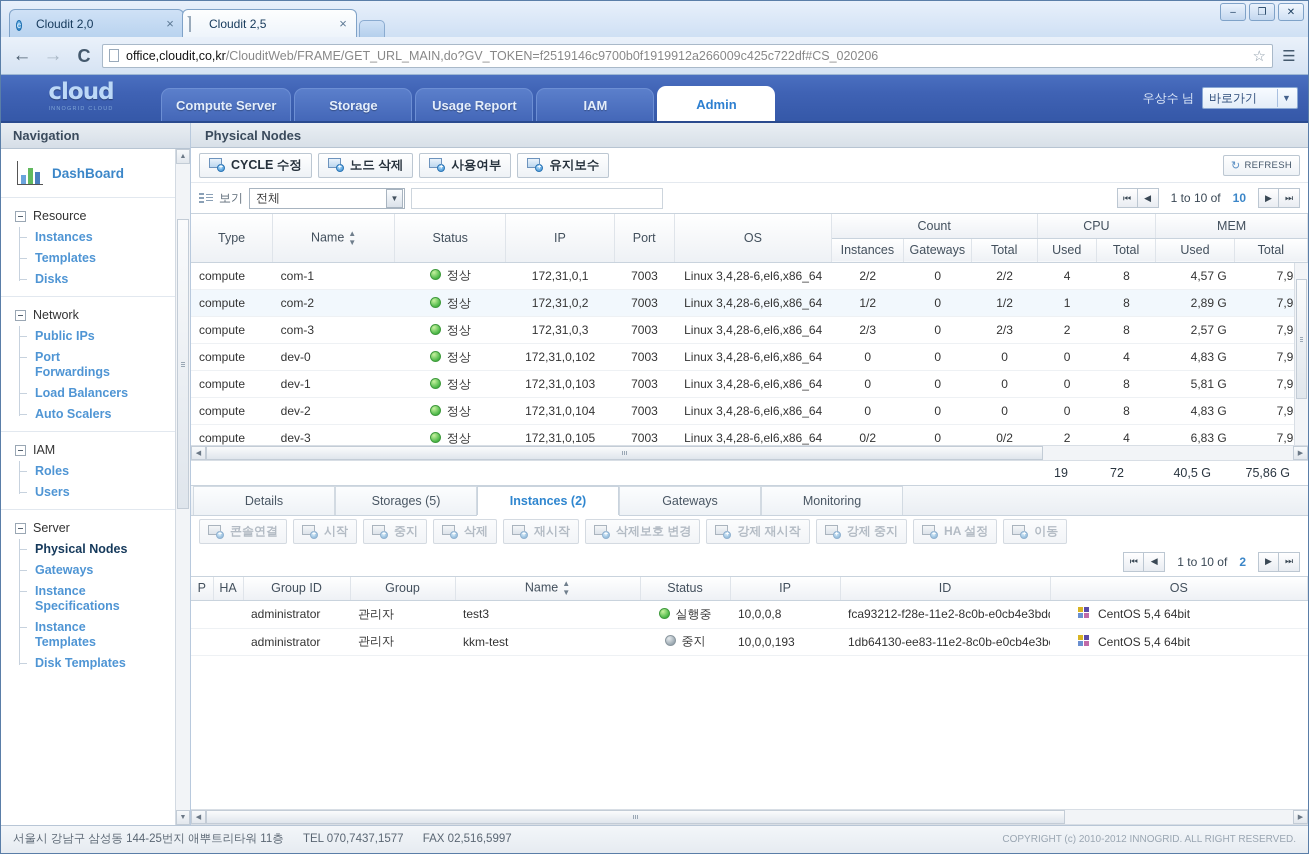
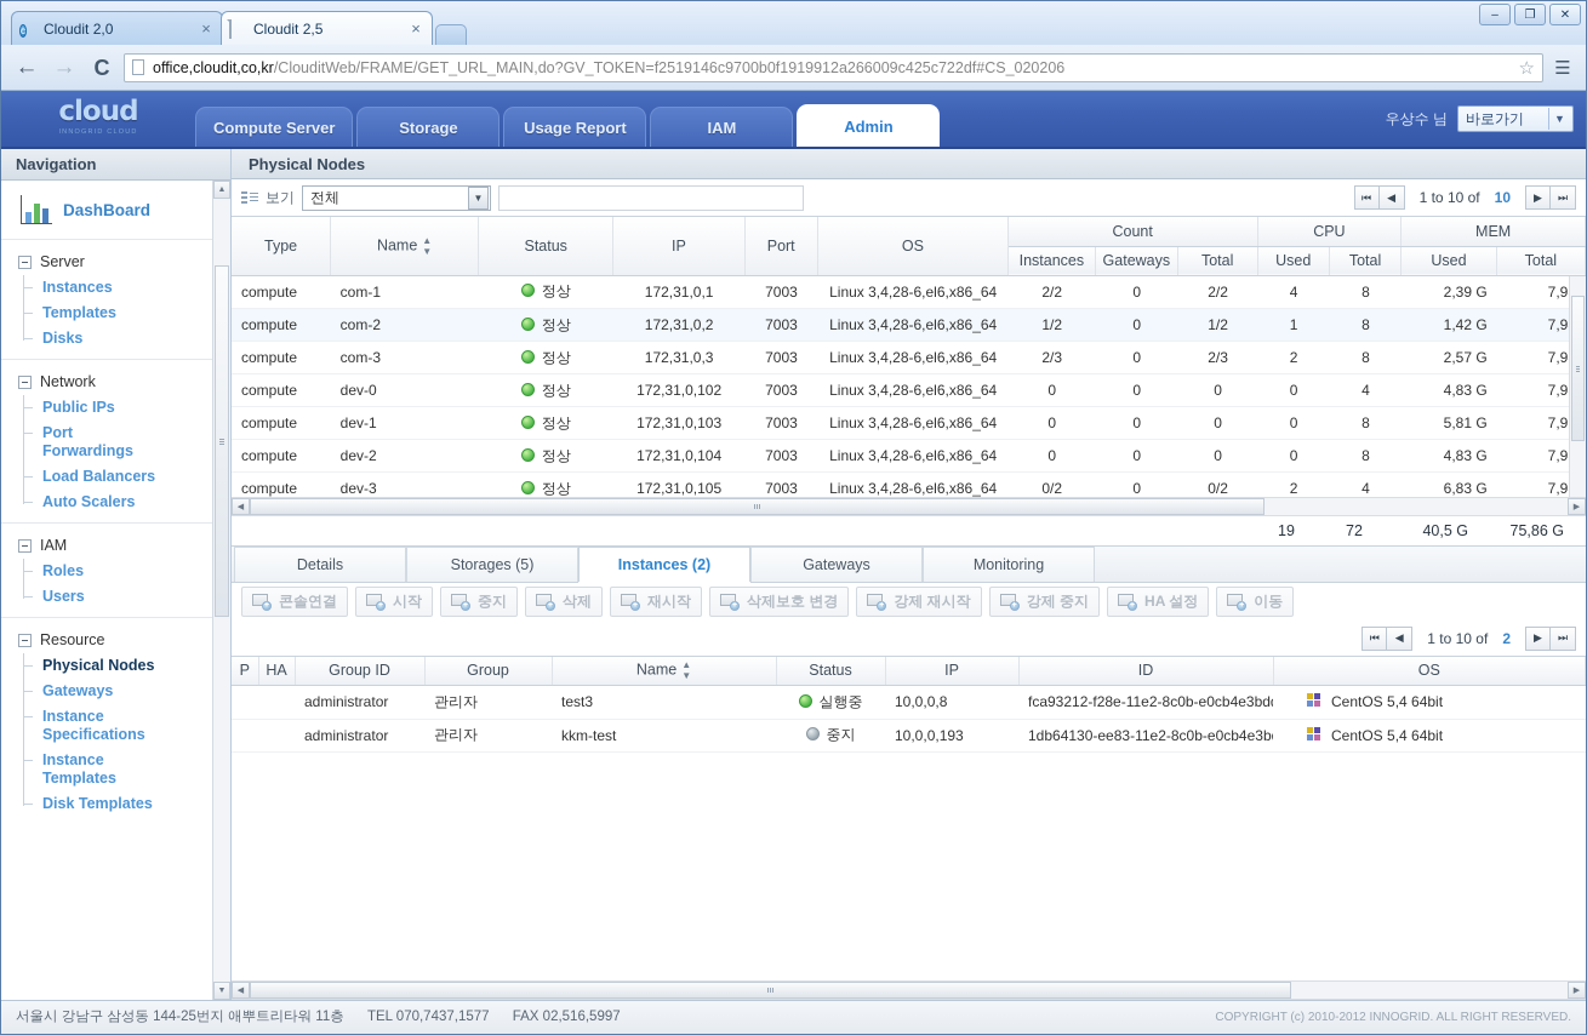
  c
  Cloudit 2,0
  ×
  Cloudit 2,5
  ×
  –
  ❐
  ✕
  ←
  →
  C
  office,cloudit,co,kr
  /ClouditWeb/FRAME/GET_URL_MAIN,do?GV_TOKEN=f2519146c9700b0f1919912a266009c425c722df#CS_020206
  ☆
  ☰
  cloud
  Compute Server
  Storage
  Usage Report
  IAM
  Admin
  우상수 님
  바로가기
  ▼
  Navigation
  DashBoard
- Resource
+ Server
  Instances
  Templates
  Disks
  Network
  Public IPs
  Port Forwardings
  Load Balancers
  Auto Scalers
  IAM
  Roles
  Users
- Server
+ Resource
  Physical Nodes
  Gateways
  Instance Specifications
  Instance Templates
  Disk Templates
  Physical Nodes
- CYCLE 수정
- 노드 삭제
- 사용여부
- 유지보수
- ↻
- REFRESH
  보기
  전체
  ▼
  ⏮
  ◀
  1 to 10 of
  10
  ▶
  ⏭
  Type	Name ▲▼	Status	IP	Port	OS	Count	CPU	MEM
  Instances	Gateways	Total	Used	Total	Used	Total
- compute	com-1	정상	172,31,0,1	7003	Linux 3,4,28-6,el6,x86_64	2/2	0	2/2	4	8	4,57 G	7,9
+ compute	com-1	정상	172,31,0,1	7003	Linux 3,4,28-6,el6,x86_64	2/2	0	2/2	4	8	2,39 G	7,9
- compute	com-2	정상	172,31,0,2	7003	Linux 3,4,28-6,el6,x86_64	1/2	0	1/2	1	8	2,89 G	7,9
+ compute	com-2	정상	172,31,0,2	7003	Linux 3,4,28-6,el6,x86_64	1/2	0	1/2	1	8	1,42 G	7,9
  compute	com-3	정상	172,31,0,3	7003	Linux 3,4,28-6,el6,x86_64	2/3	0	2/3	2	8	2,57 G	7,9
  compute	dev-0	정상	172,31,0,102	7003	Linux 3,4,28-6,el6,x86_64	0	0	0	0	4	4,83 G	7,9
  compute	dev-1	정상	172,31,0,103	7003	Linux 3,4,28-6,el6,x86_64	0	0	0	0	8	5,81 G	7,9
  compute	dev-2	정상	172,31,0,104	7003	Linux 3,4,28-6,el6,x86_64	0	0	0	0	8	4,83 G	7,9
  compute	dev-3	정상	172,31,0,105	7003	Linux 3,4,28-6,el6,x86_64	0/2	0	0/2	2	4	6,83 G	7,9
  19
  72
  40,5 G
  75,86 G
  Details
  Storages (5)
  Instances (2)
  Gateways
  Monitoring
  콘솔연결
  시작
  중지
  삭제
  재시작
  삭제보호 변경
  강제 재시작
  강제 중지
  HA 설정
  이동
  ⏮
  ◀
  1 to 10 of
  2
  ▶
  ⏭
  P	HA	Group ID	Group	Name ▲▼	Status	IP	ID	OS
  		administrator	관리자	test3	실행중	10,0,0,8	fca93212-f28e-11e2-8c0b-e0cb4e3bd	CentOS 5,4 64bit
  		administrator	관리자	kkm-test	중지	10,0,0,193	1db64130-ee83-11e2-8c0b-e0cb4e3b	CentOS 5,4 64bit
  서울시 강남구 삼성동 144-25번지 애뿌트리타워 11층 TEL 070,7437,1577 FAX 02,516,5997
  COPYRIGHT (c) 2010-2012 INNOGRID. ALL RIGHT RESERVED.
